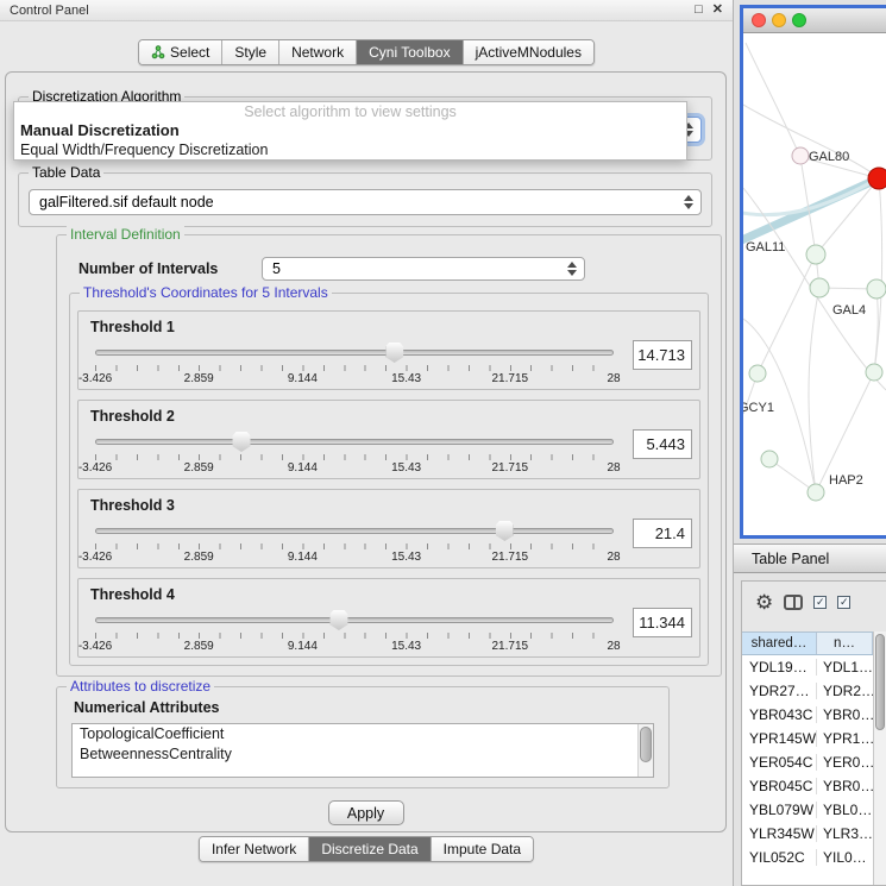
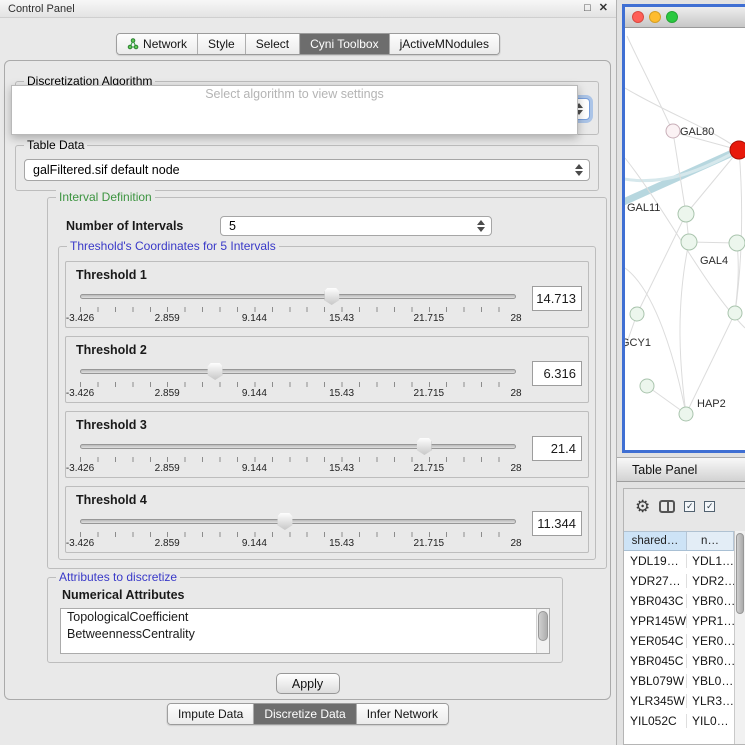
  Control Panel
  □
  ✕
- Select
+ Network
  Style
- Network
+ Select
  Cyni Toolbox
  jActiveMNodules
  Discretization Algorithm
  Select algorithm to view settings
- Manual Discretization
- Equal Width/Frequency Discretization
  Table Data
  galFiltered.sif default node
  Interval Definition
  Number of Intervals
  5
  Threshold's Coordinates for 5 Intervals
  Threshold 1
  -3.426
  2.859
  9.144
  15.43
  21.715
  28
  14.713
  Threshold 2
  -3.426
  2.859
  9.144
  15.43
  21.715
  28
- 5.443
+ 6.316
  Threshold 3
  -3.426
  2.859
  9.144
  15.43
  21.715
  28
  21.4
  Threshold 4
  -3.426
  2.859
  9.144
  15.43
  21.715
  28
  11.344
  Attributes to discretize
  Numerical Attributes
  TopologicalCoefficient
  BetweennessCentrality
  Apply
- Infer Network
+ Impute Data
  Discretize Data
- Impute Data
+ Infer Network
  GAL80
  GAL11
  GAL4
  GCY1
  HAP2
  Table Panel
  ⚙
  ✓
  ✓
  shared…
  n…
  YDL19…
  YDL1…
  YDR27…
  YDR2…
  YBR043C
  YBR0…
  YPR145W
  YPR1…
  YER054C
  YER0…
  YBR045C
  YBR0…
  YBL079W
  YBL0…
  YLR345W
  YLR3…
  YIL052C
  YIL0…
